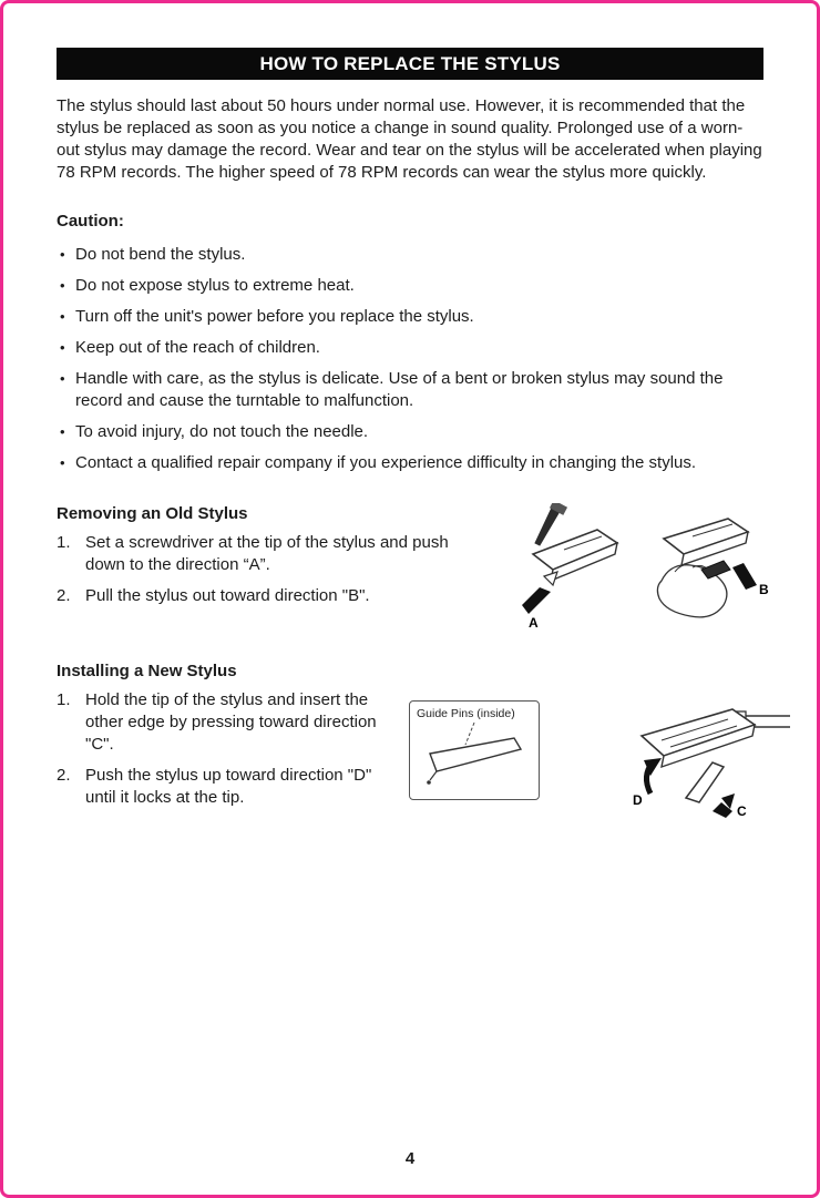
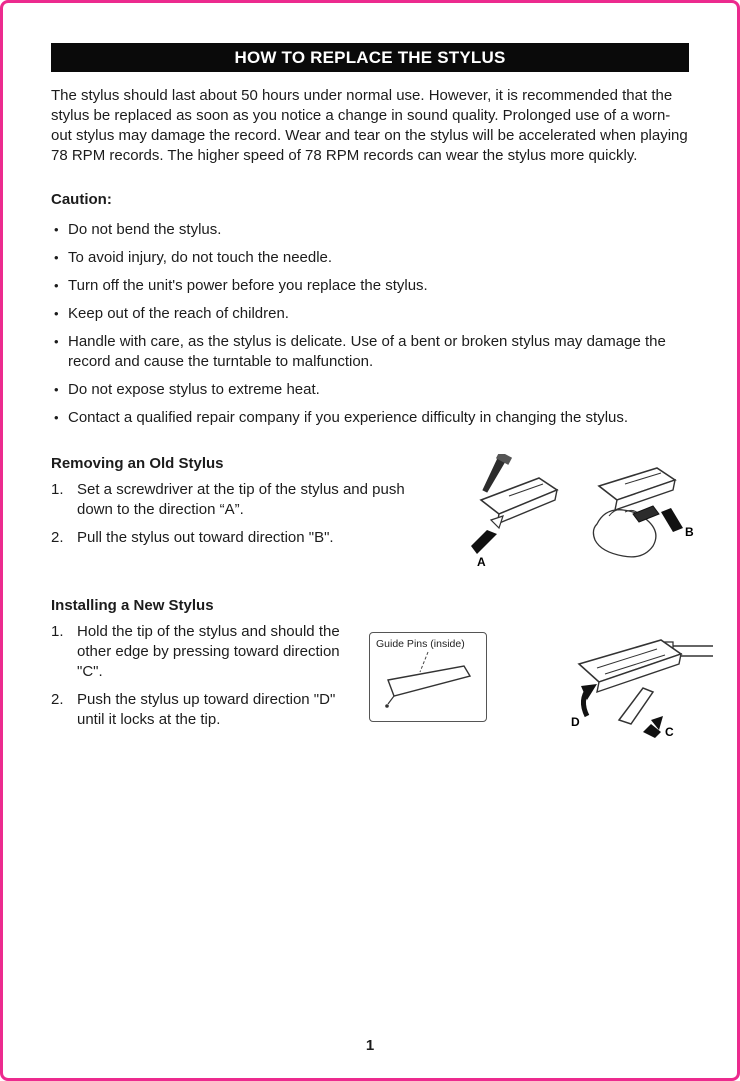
  HOW TO REPLACE THE STYLUS
  The stylus should last about 50 hours under normal use. However, it is recommended that the stylus be replaced as soon as you notice a change in sound quality. Prolonged use of a worn-out stylus may damage the record. Wear and tear on the stylus will be accelerated when playing 78 RPM records. The higher speed of 78 RPM records can wear the stylus more quickly.
  Caution:
  Do not bend the stylus.
- Do not expose stylus to extreme heat.
+ To avoid injury, do not touch the needle.
  Turn off the unit's power before you replace the stylus.
  Keep out of the reach of children.
- Handle with care, as the stylus is delicate. Use of a bent or broken stylus may sound the record and cause the turntable to malfunction.
+ Handle with care, as the stylus is delicate. Use of a bent or broken stylus may damage the record and cause the turntable to malfunction.
- To avoid injury, do not touch the needle.
+ Do not expose stylus to extreme heat.
  Contact a qualified repair company if you experience difficulty in changing the stylus.
  Removing an Old Stylus
  1.
  Set a screwdriver at the tip of the stylus and push down to the direction “A”.
  2.
  Pull the stylus out toward direction "B".
  A
  B
  Installing a New Stylus
  1.
- Hold the tip of the stylus and insert the other edge by pressing toward direction "C".
+ Hold the tip of the stylus and should the other edge by pressing toward direction "C".
  2.
  Push the stylus up toward direction "D" until it locks at the tip.
  Guide Pins (inside)
  D
  C
- 4
+ 1
